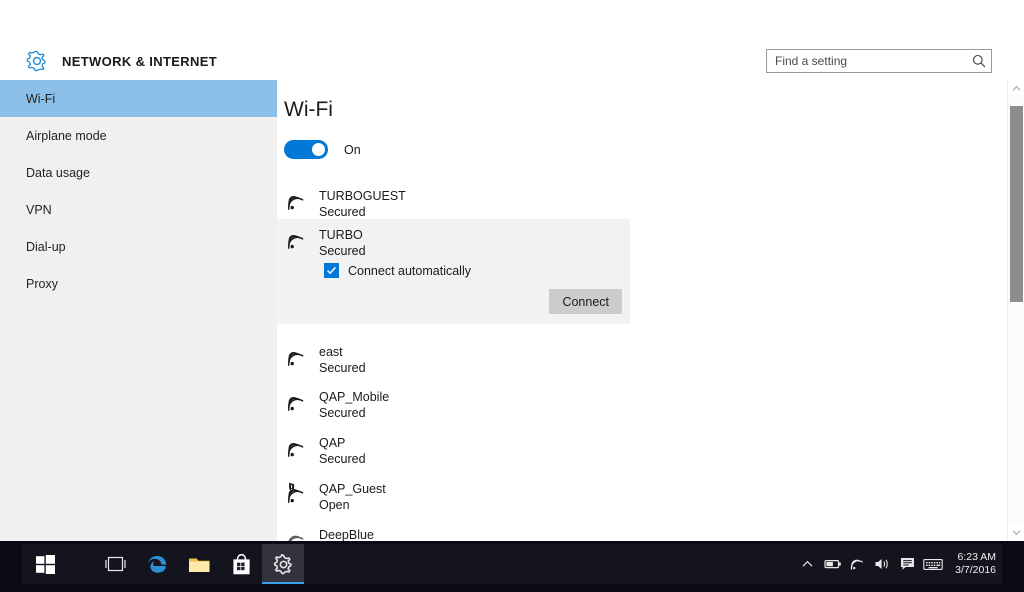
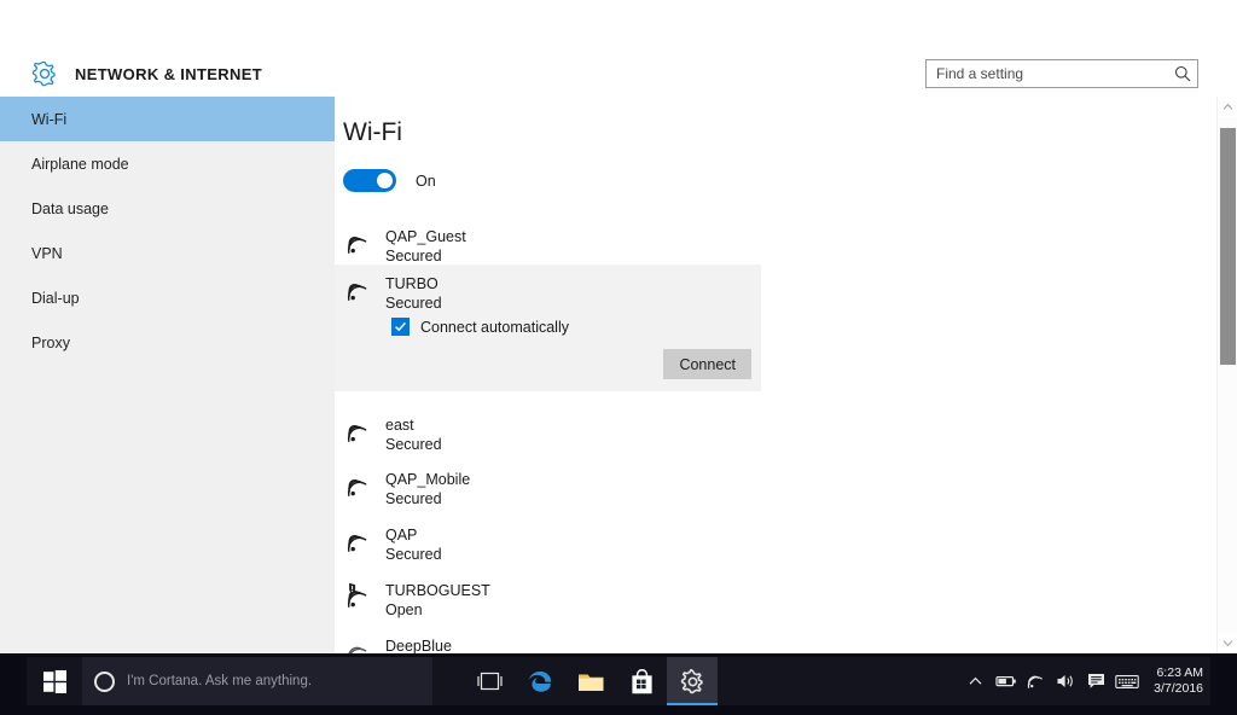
  NETWORK & INTERNET
  Find a setting
  Wi-Fi
  Airplane mode
  Data usage
  VPN
  Dial-up
  Proxy
  Wi-Fi
  On
- TURBOGUEST
+ QAP_Guest
  Secured
  TURBO
  Secured
  Connect automatically
  Connect
  east
  Secured
  QAP_Mobile
  Secured
  QAP
  Secured
- QAP_Guest
+ TURBOGUEST
  Open
  DeepBlue
+ I'm Cortana. Ask me anything.
  6:23 AM
  3/7/2016
